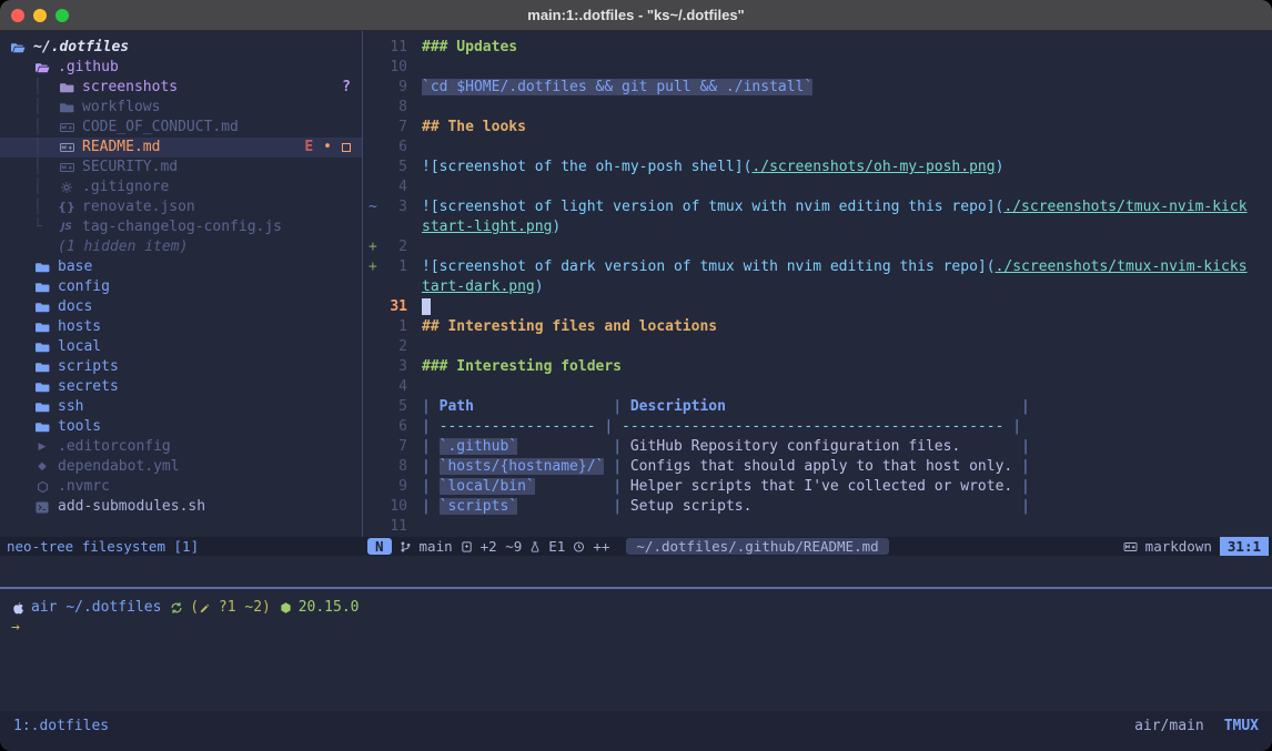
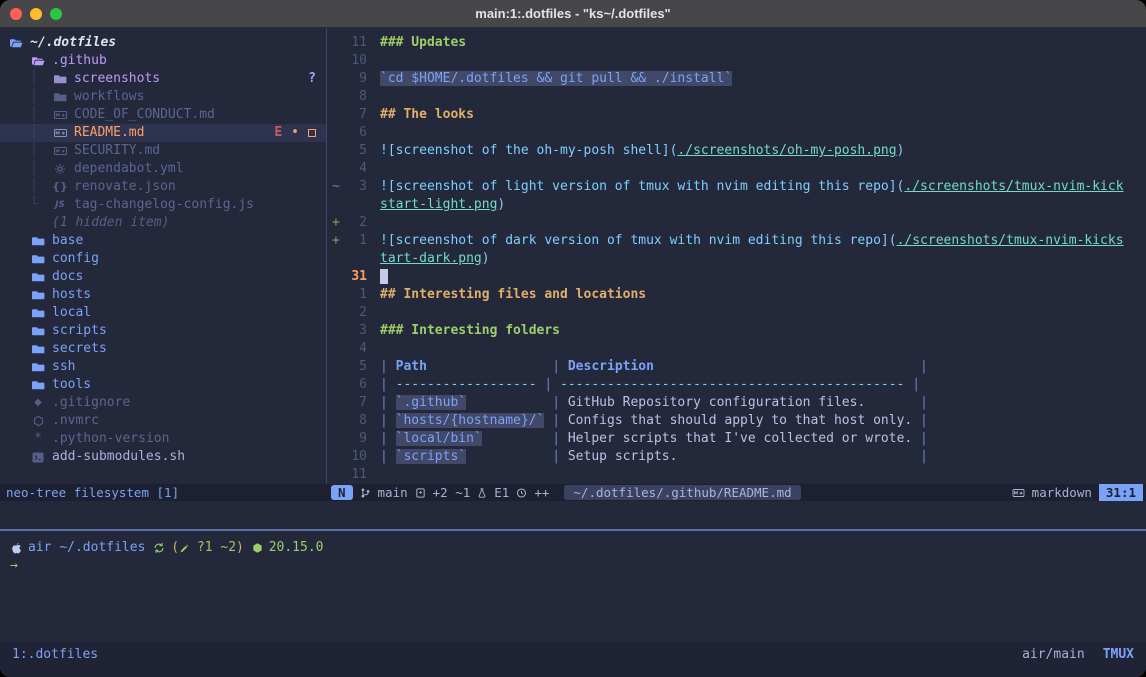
  main:1:.dotfiles - "ks~/.dotfiles"
  ~/.dotfiles
  .github
  screenshots
  ?
  workflows
  CODE_OF_CONDUCT.md
  README.md
  E
  •
  SECURITY.md
- .gitignore
+ dependabot.yml
  {}
  renovate.json
  └
  JS
  tag-changelog-config.js
  (1 hidden item)
  base
  config
  docs
  hosts
  local
  scripts
  secrets
  ssh
  tools
- ▶
- .editorconfig
  ◆
- dependabot.yml
+ .gitignore
  .nvmrc
+ *
+ .python-version
  add-submodules.sh
  11
  ### Updates
  10
  9
  `cd $HOME/.dotfiles && git pull && ./install`
  8
  7
  ## The looks
  6
  5
  ![screenshot of the oh-my-posh shell](./screenshots/oh-my-posh.png)
  4
  ~
  3
  ![screenshot of light version of tmux with nvim editing this repo](./screenshots/tmux-nvim-kick
  start-light.png)
  +
  2
  +
  1
  ![screenshot of dark version of tmux with nvim editing this repo](./screenshots/tmux-nvim-kicks
  tart-dark.png)
  31
  1
  ## Interesting files and locations
  2
  3
  ### Interesting folders
  4
  5
  | Path | Description |
  6
  | ------------------ | -------------------------------------------- |
  7
  | `.github` | GitHub Repository configuration files. |
  8
  | `hosts/{hostname}/` | Configs that should apply to that host only. |
  9
  | `local/bin` | Helper scripts that I've collected or wrote. |
  10
  | `scripts` | Setup scripts. |
  11
  neo-tree filesystem [1]
  N
  main
- +2 ~9
+ +2 ~1
  E1
  ++
  ~/.dotfiles/.github/README.md
  markdown
  31:1
  air
  ~/.dotfiles
  (
  ?1 ~2)
  20.15.0
  →
  1:.dotfiles
  air/main
  TMUX
